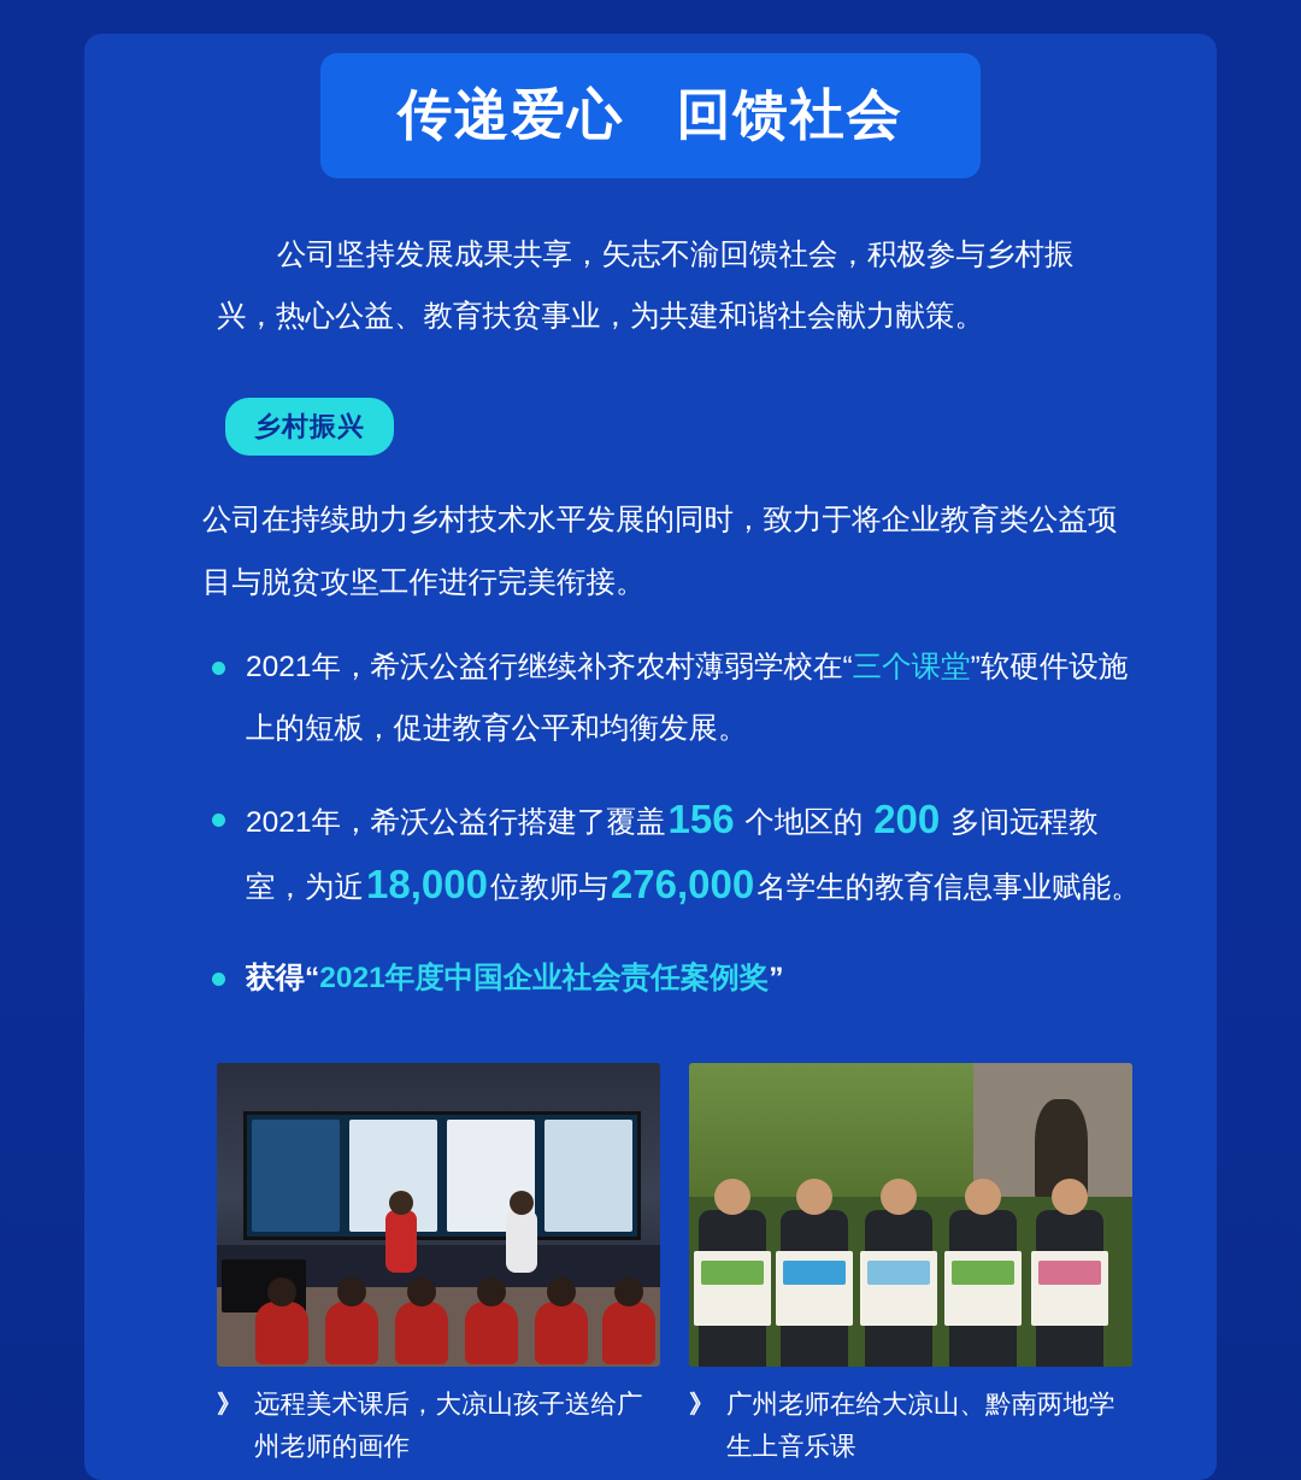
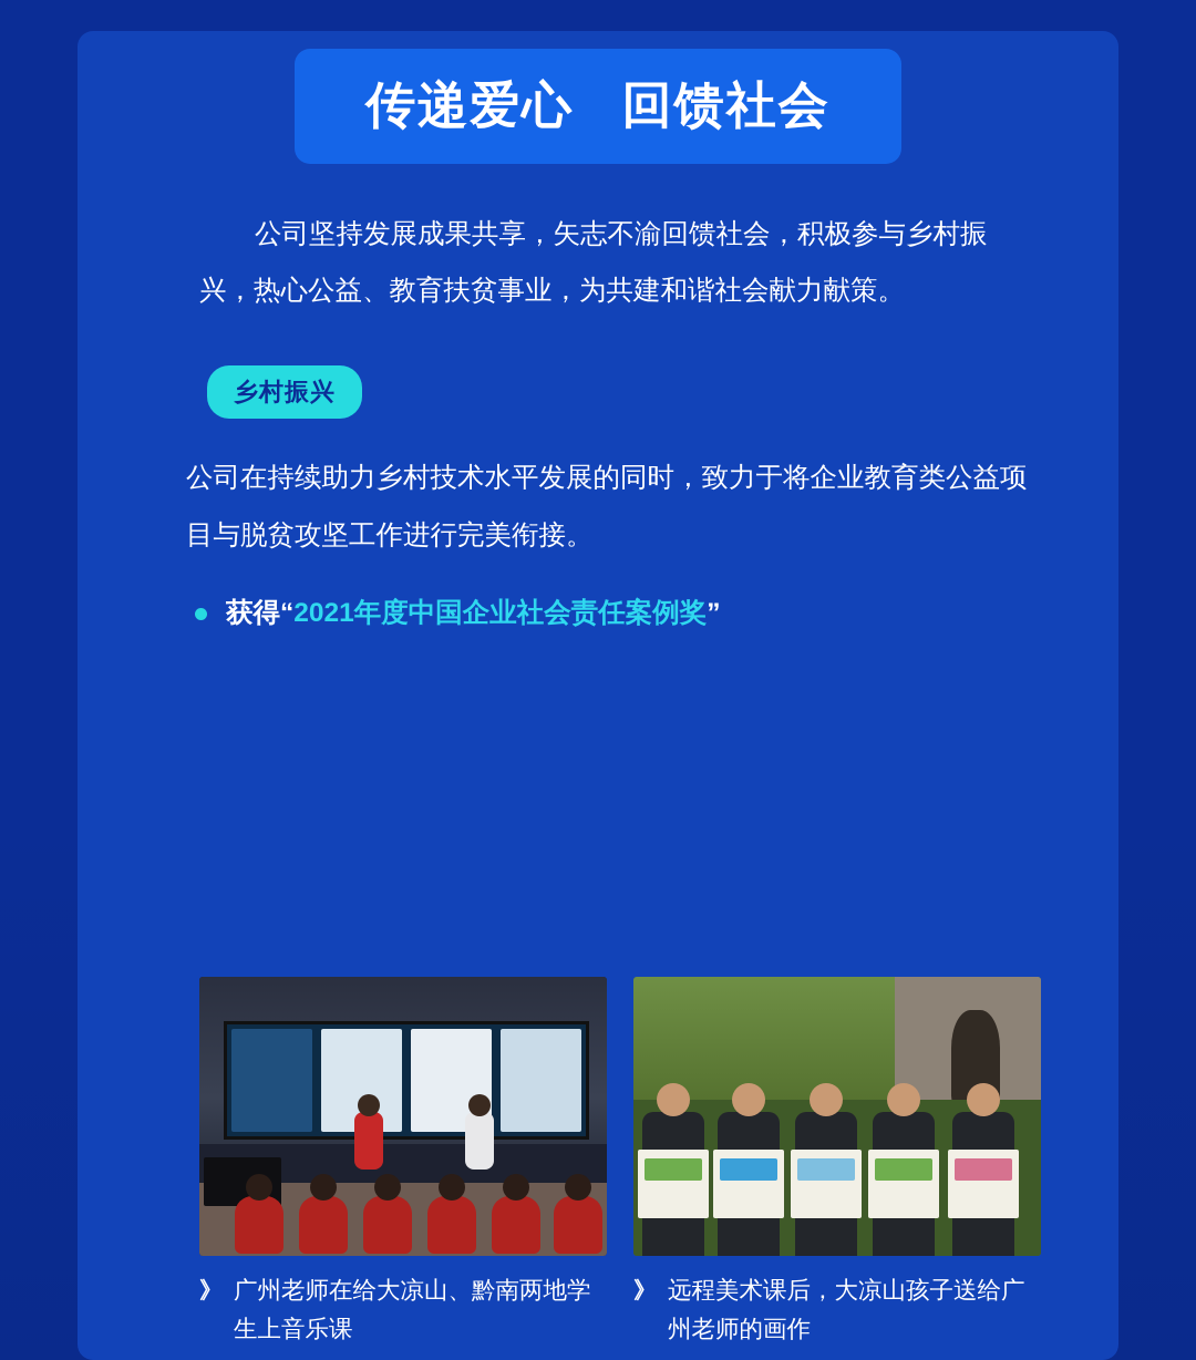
  传递爱心 回馈社会
  公司坚持发展成果共享，矢志不渝回馈社会，积极参与乡村振兴，热心公益、教育扶贫事业，为共建和谐社会献力献策。
  乡村振兴
  公司在持续助力乡村技术水平发展的同时，致力于将企业教育类公益项目与脱贫攻坚工作进行完美衔接。
- 2021年，希沃公益行继续补齐农村薄弱学校在“三个课堂”软硬件设施上的短板，促进教育公平和均衡发展。
- 2021年，希沃公益行搭建了覆盖156 个地区的 200 多间远程教室，为近18,000位教师与276,000名学生的教育信息事业赋能。
  获得“2021年度中国企业社会责任案例奖”
  》
- 远程美术课后，大凉山孩子送给广州老师的画作
+ 广州老师在给大凉山、黔南两地学生上音乐课
  》
- 广州老师在给大凉山、黔南两地学生上音乐课
+ 远程美术课后，大凉山孩子送给广州老师的画作
